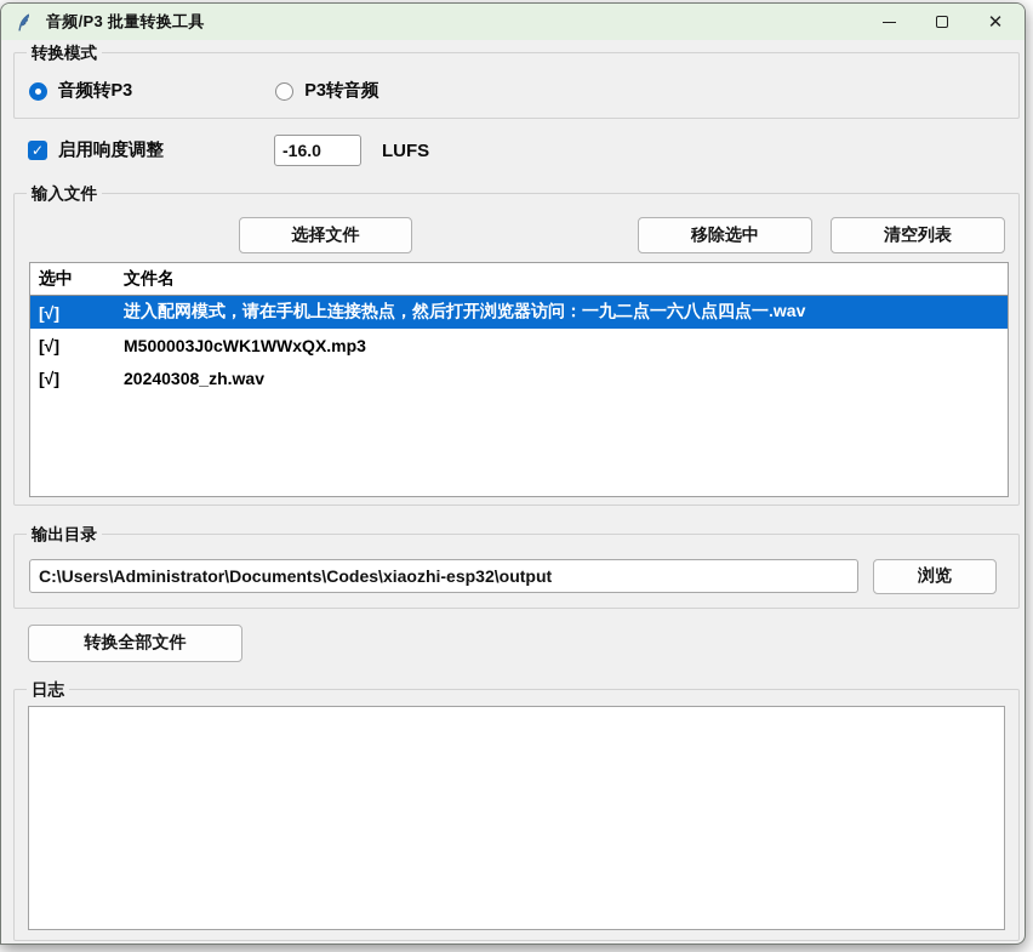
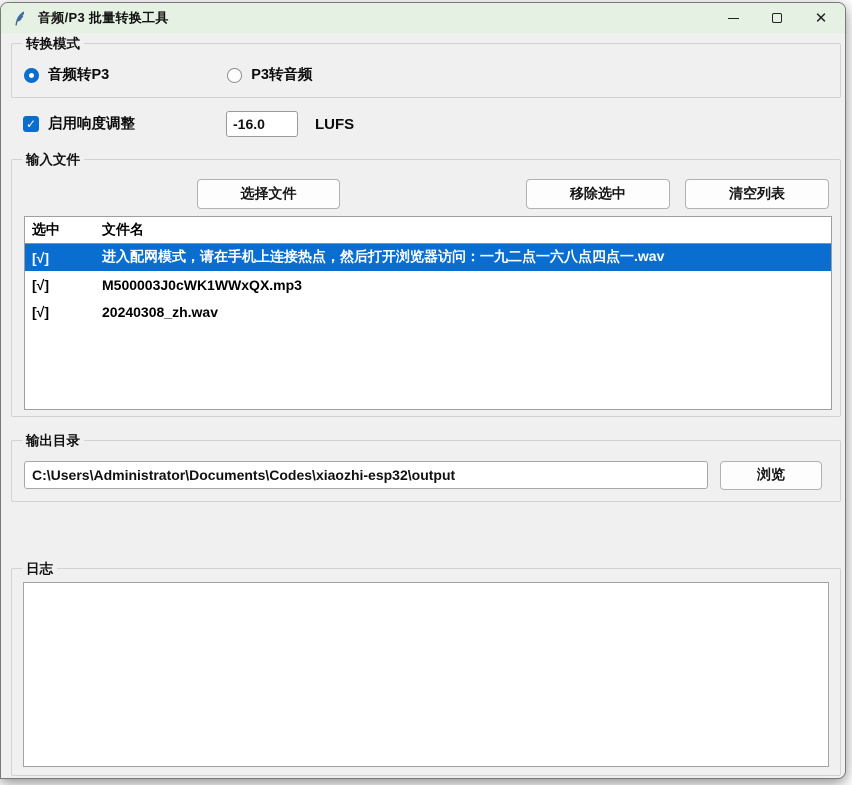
  音频/P3 批量转换工具
  ✕
  转换模式
  音频转P3
  P3转音频
  ✓
  启用响度调整
  -16.0
  LUFS
  输入文件
  选择文件
  移除选中
  清空列表
  选中
  文件名
  [√]
  进入配网模式，请在手机上连接热点，然后打开浏览器访问：一九二点一六八点四点一.wav
  [√]
  M500003J0cWK1WWxQX.mp3
  [√]
  20240308_zh.wav
  输出目录
  C:\Users\Administrator\Documents\Codes\xiaozhi-esp32\output
  浏览
- 转换全部文件
  日志
